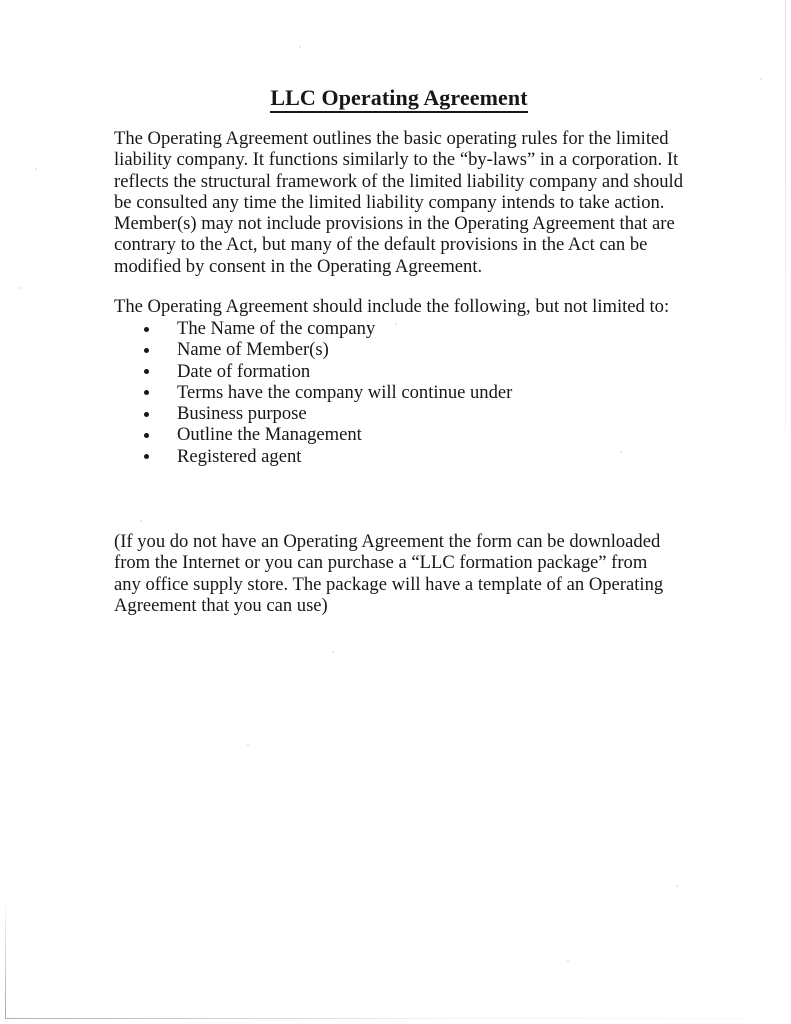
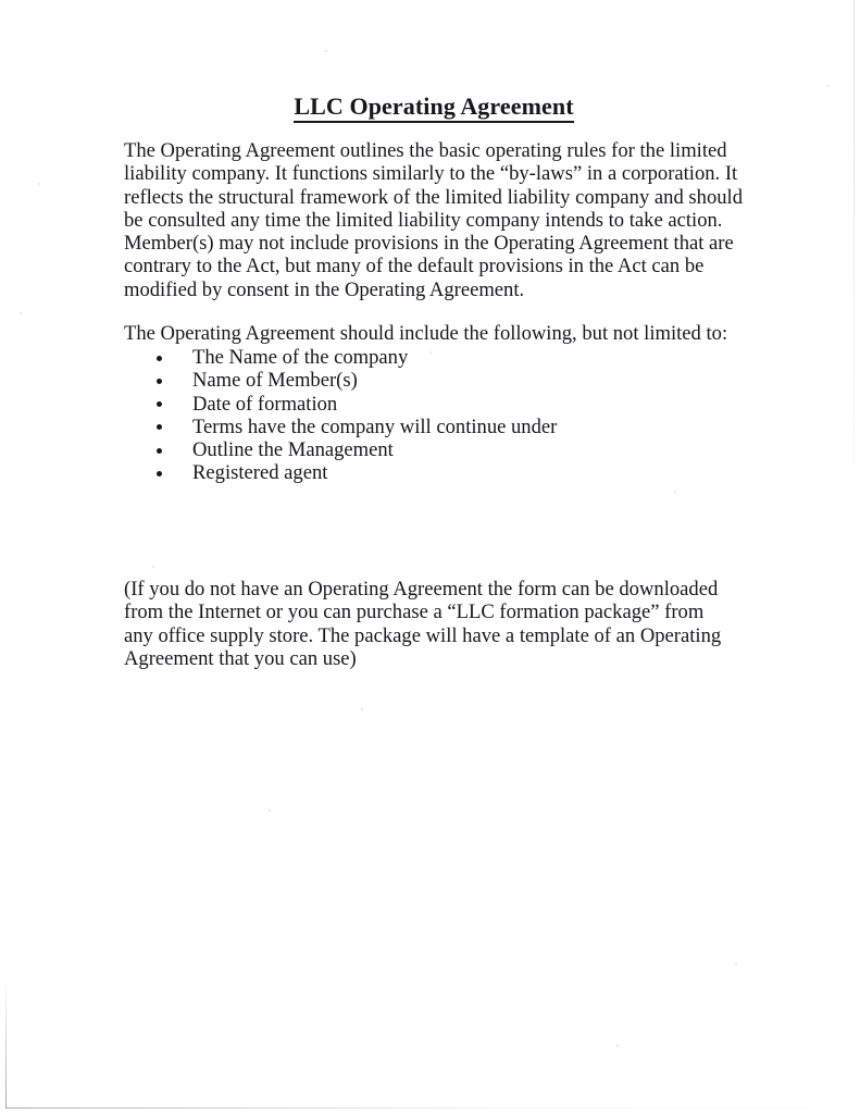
  LLC Operating Agreement
  The Operating Agreement outlines the basic operating rules for the limited liability company. It functions similarly to the “by-laws” in a corporation. It reflects the structural framework of the limited liability company and should be consulted any time the limited liability company intends to take action. Member(s) may not include provisions in the Operating Agreement that are contrary to the Act, but many of the default provisions in the Act can be modified by consent in the Operating Agreement.
  The Operating Agreement should include the following, but not limited to:
  The Name of the company
  Name of Member(s)
  Date of formation
  Terms have the company will continue under
- Business purpose
  Outline the Management
  Registered agent
  (If you do not have an Operating Agreement the form can be downloaded from the Internet or you can purchase a “LLC formation package” from any office supply store. The package will have a template of an Operating Agreement that you can use)
